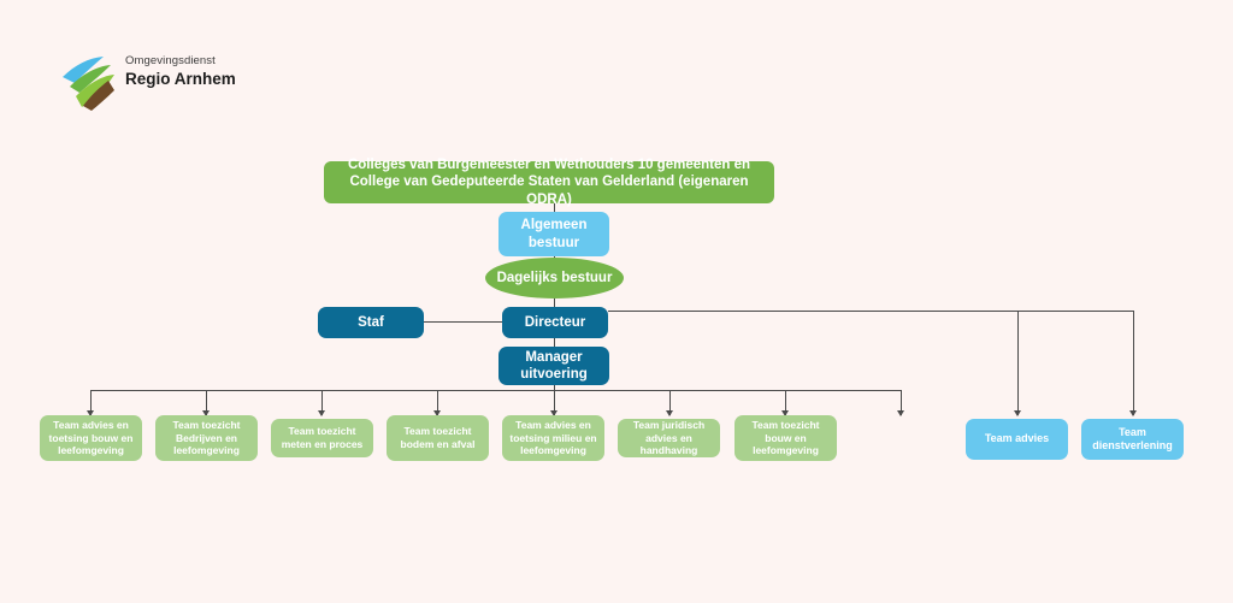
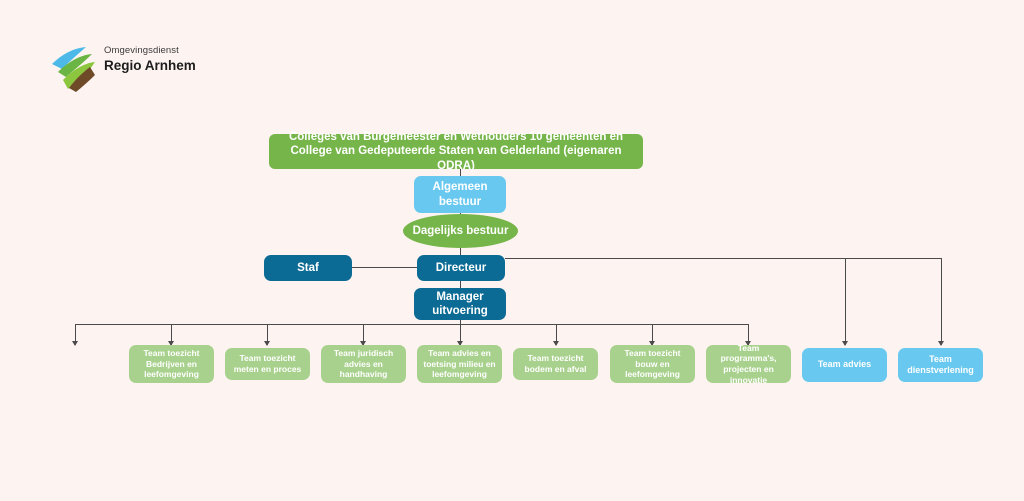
  Omgevingsdienst
  Regio Arnhem
  Colleges van Burgemeester en Wethouders 10 gemeenten en College van Gedeputeerde Staten van Gelderland (eigenaren ODRA)
  Algemeen bestuur
  Dagelijks bestuur
  Staf
  Directeur
  Manager uitvoering
- Team advies en toetsing bouw en leefomgeving
  Team toezicht Bedrijven en leefomgeving
  Team toezicht meten en proces
- Team toezicht bodem en afval
+ Team juridisch advies en handhaving
  Team advies en toetsing milieu en leefomgeving
- Team juridisch advies en handhaving
+ Team toezicht bodem en afval
  Team toezicht bouw en leefomgeving
+ Team programma's, projecten en innovatie
  Team advies
  Team dienstverlening
